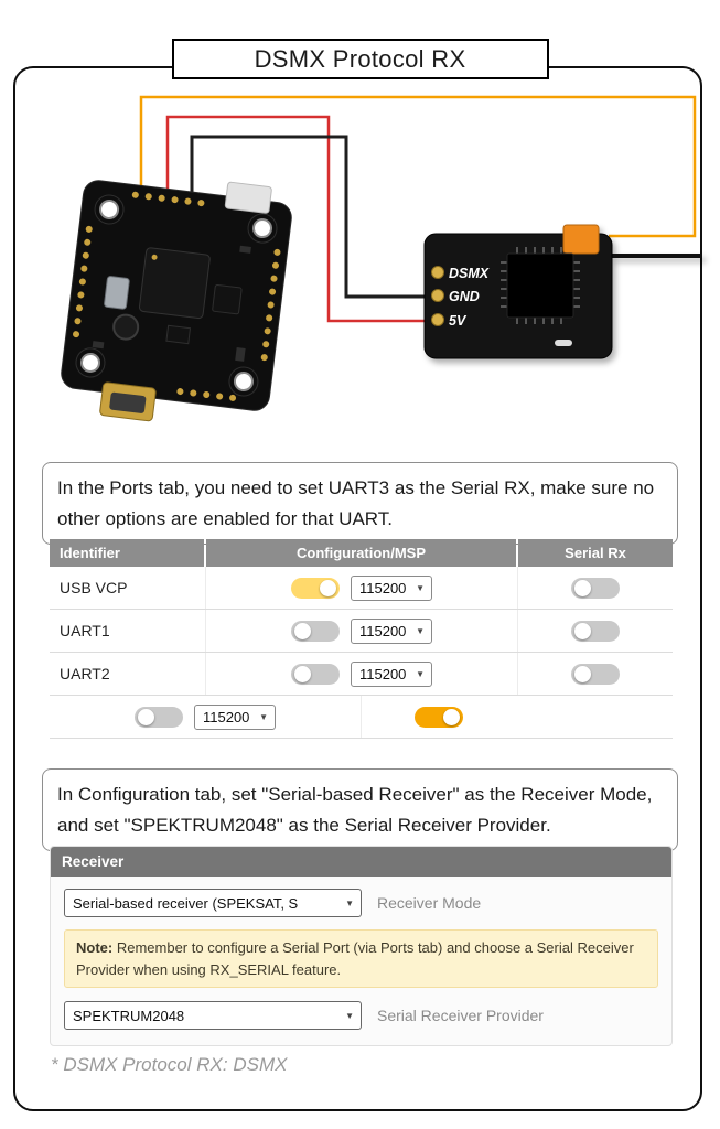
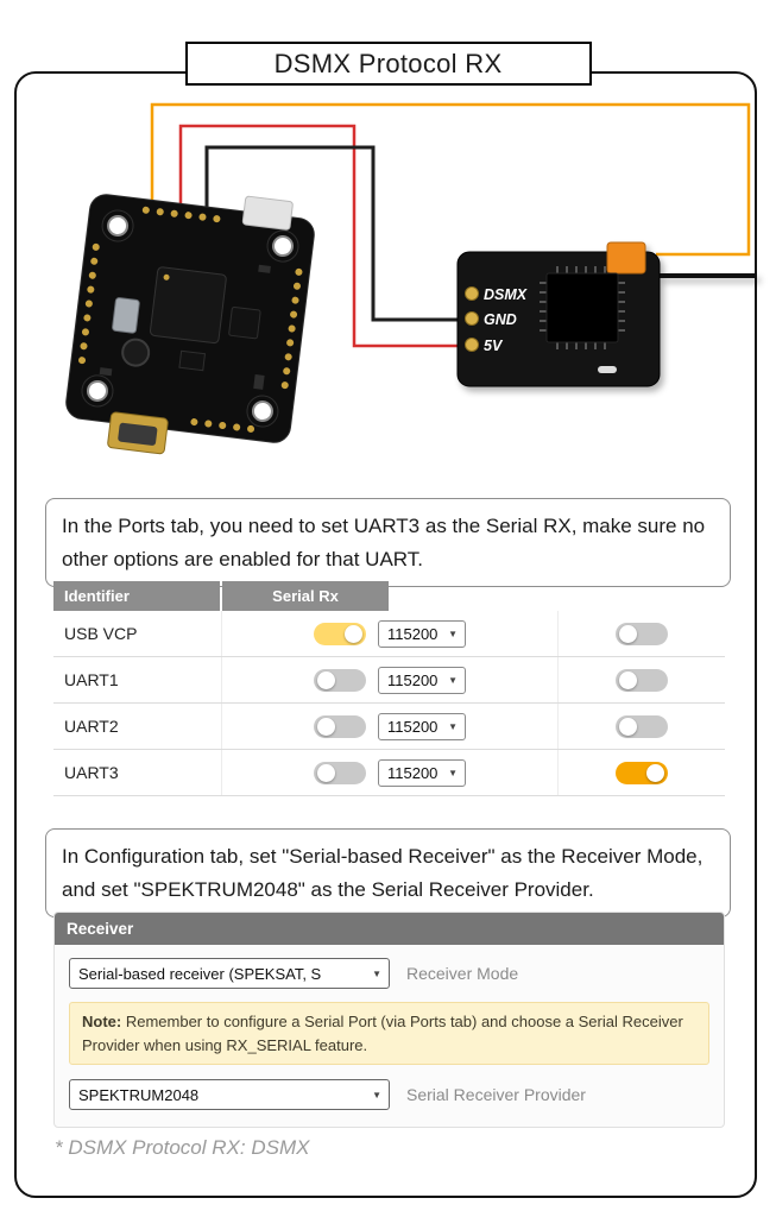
  DSMX Protocol RX
  DSMX
  GND
  5V
  In the Ports tab, you need to set UART3 as the Serial RX, make sure no other options are enabled for that UART.
  Identifier
- Configuration/MSP
  Serial Rx
  USB VCP
  115200
  ▼
  UART1
  115200
  ▼
  UART2
  115200
  ▼
+ UART3
  115200
  ▼
  In Configuration tab, set "Serial-based Receiver" as the Receiver Mode, and set "SPEKTRUM2048" as the Serial Receiver Provider.
  Receiver
  Serial-based receiver (SPEKSAT, S
  ▼
  Receiver Mode
  Note: Remember to configure a Serial Port (via Ports tab) and choose a Serial Receiver Provider when using RX_SERIAL feature.
  SPEKTRUM2048
  ▼
  Serial Receiver Provider
  * DSMX Protocol RX: DSMX
